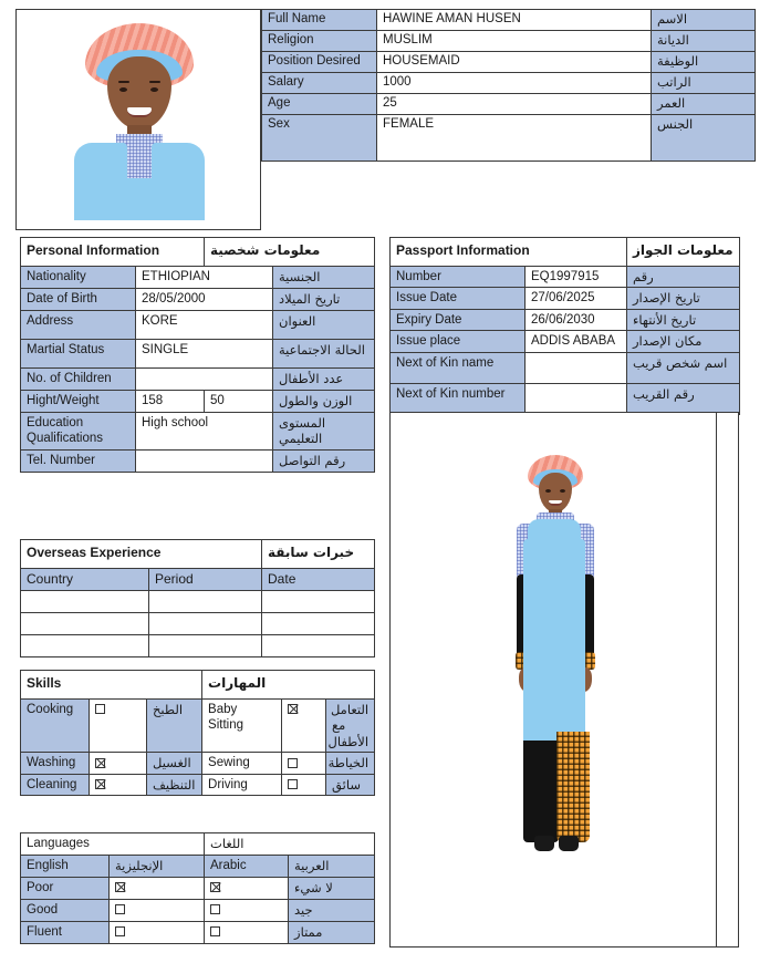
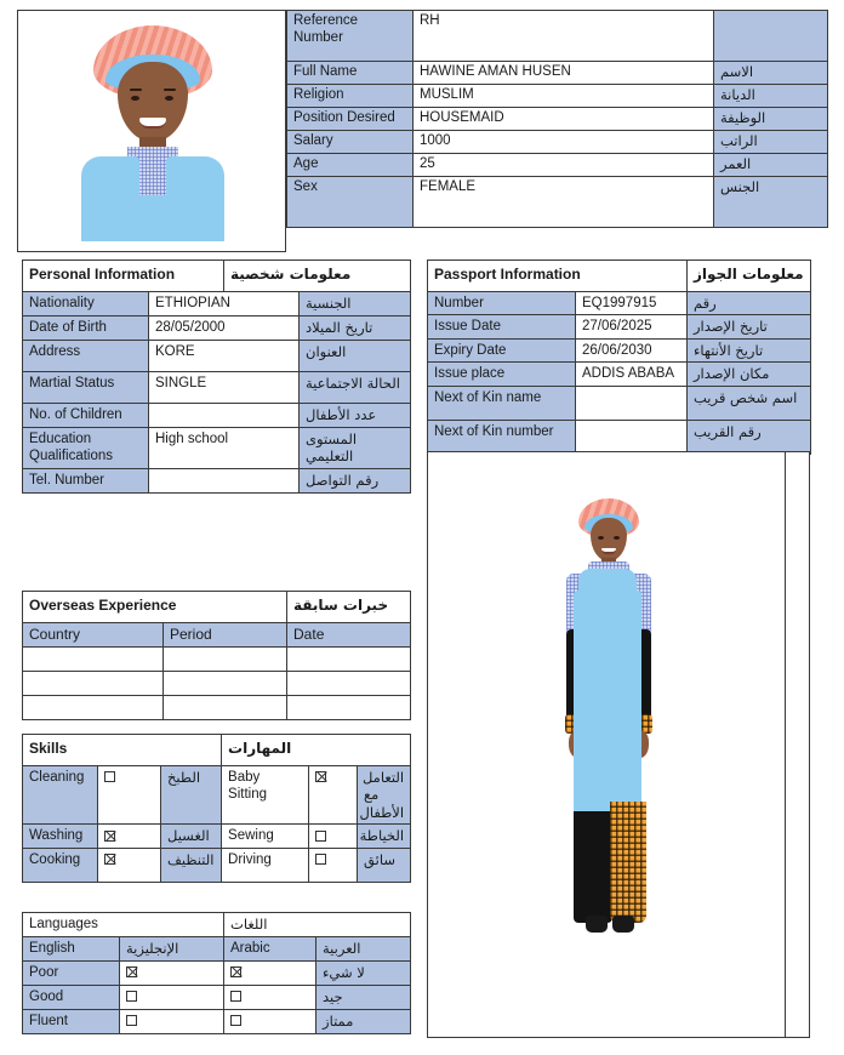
+ Reference Number	RH
  Full Name	HAWINE AMAN HUSEN	الاسم
  Religion	MUSLIM	الديانة
  Position Desired	HOUSEMAID	الوظيفة
  Salary	1000	الراتب
  Age	25	العمر
  Sex	FEMALE	الجنس
  Personal Information	معلومات شخصية
  Nationality	ETHIOPIAN	الجنسية
  Date of Birth	28/05/2000	تاريخ الميلاد
  Address	KORE	العنوان
  Martial Status	SINGLE	الحالة الاجتماعية
  No. of Children		عدد الأطفال
- Hight/Weight	158	50	الوزن والطول
  Education Qualifications	High school	المستوى التعليمي
  Tel. Number		رقم التواصل
  Passport Information	معلومات الجواز
  Number	EQ1997915	رقم
  Issue Date	27/06/2025	تاريخ الإصدار
  Expiry Date	26/06/2030	تاريخ الأنتهاء
  Issue place	ADDIS ABABA	مكان الإصدار
  Next of Kin name		اسم شخص قريب
  Next of Kin number		رقم القريب
  Overseas Experience	خبرات سابقة
  Country	Period	Date
  Skills	المهارات
- Cooking		الطبخ	Baby Sitting		التعامل مع الأطفال
+ Cleaning		الطبخ	Baby Sitting		التعامل مع الأطفال
  Washing		الغسيل	Sewing		الخياطة
- Cleaning		التنظيف	Driving		سائق
+ Cooking		التنظيف	Driving		سائق
  Languages	اللغات
  English	الإنجليزية	Arabic	العربية
  Poor			لا شيء
  Good			جيد
  Fluent			ممتاز
